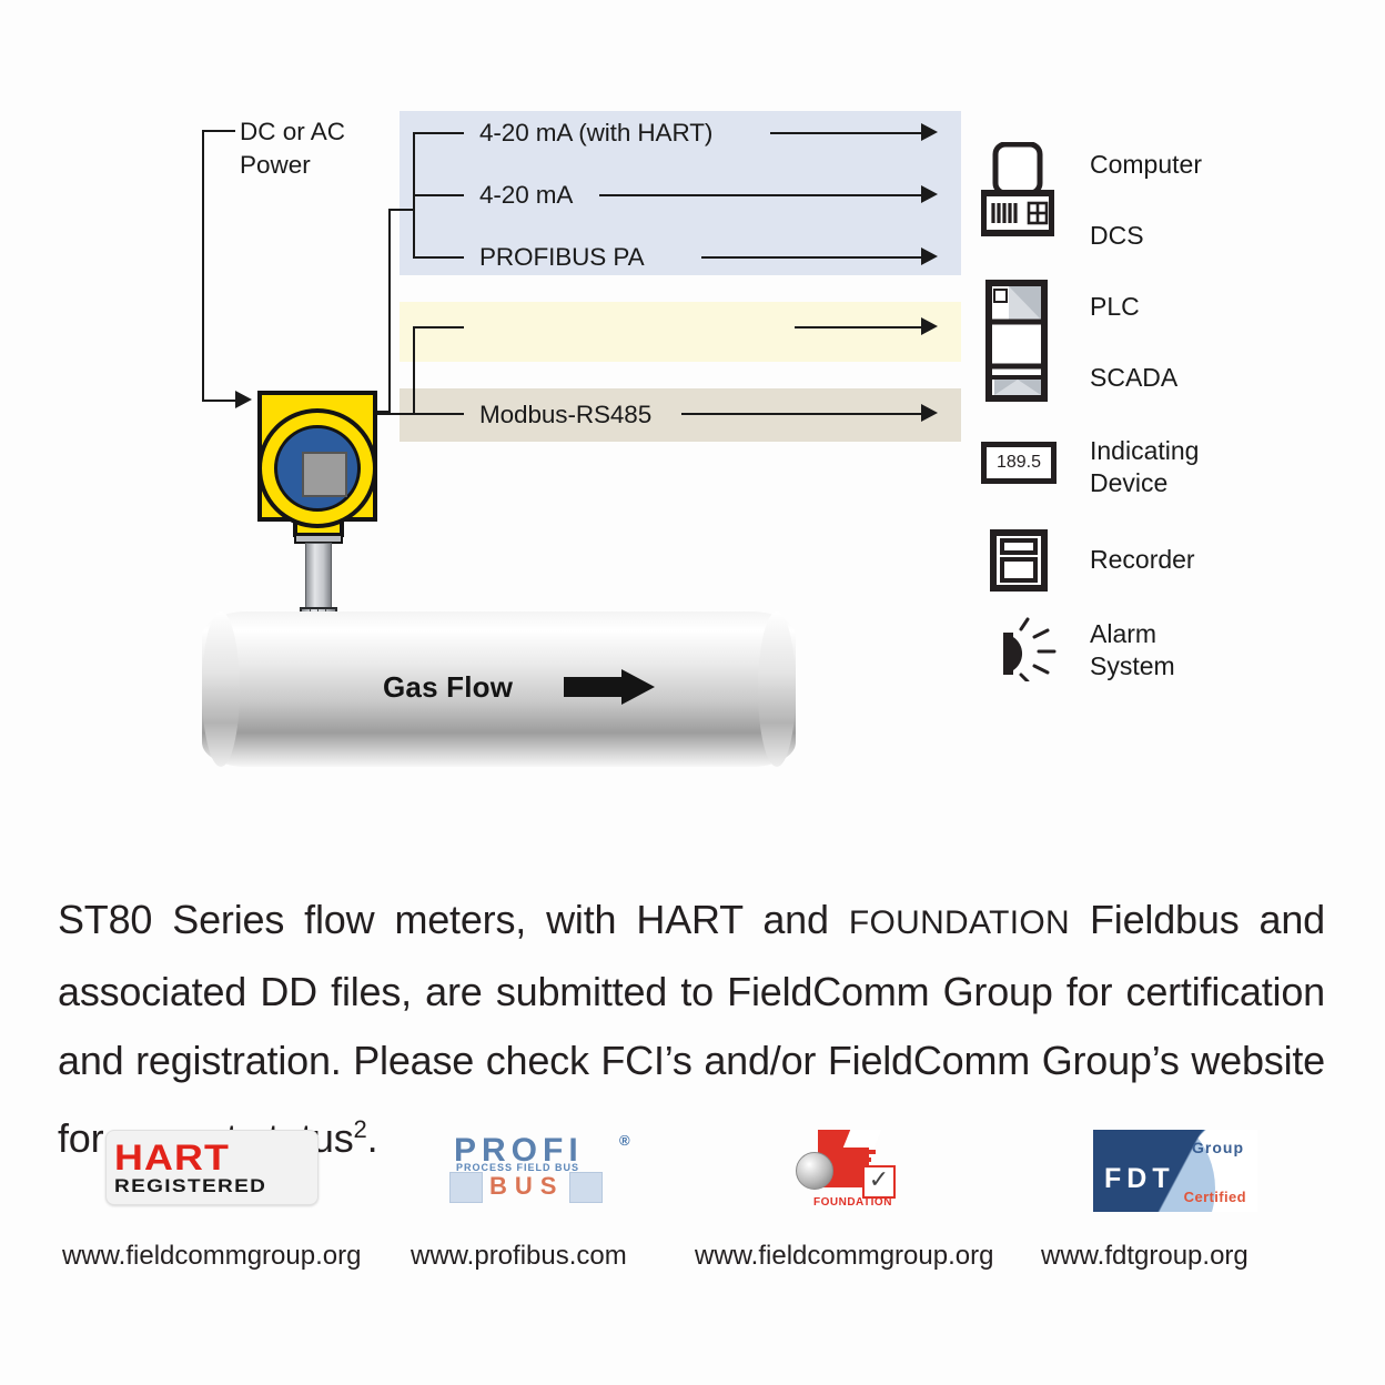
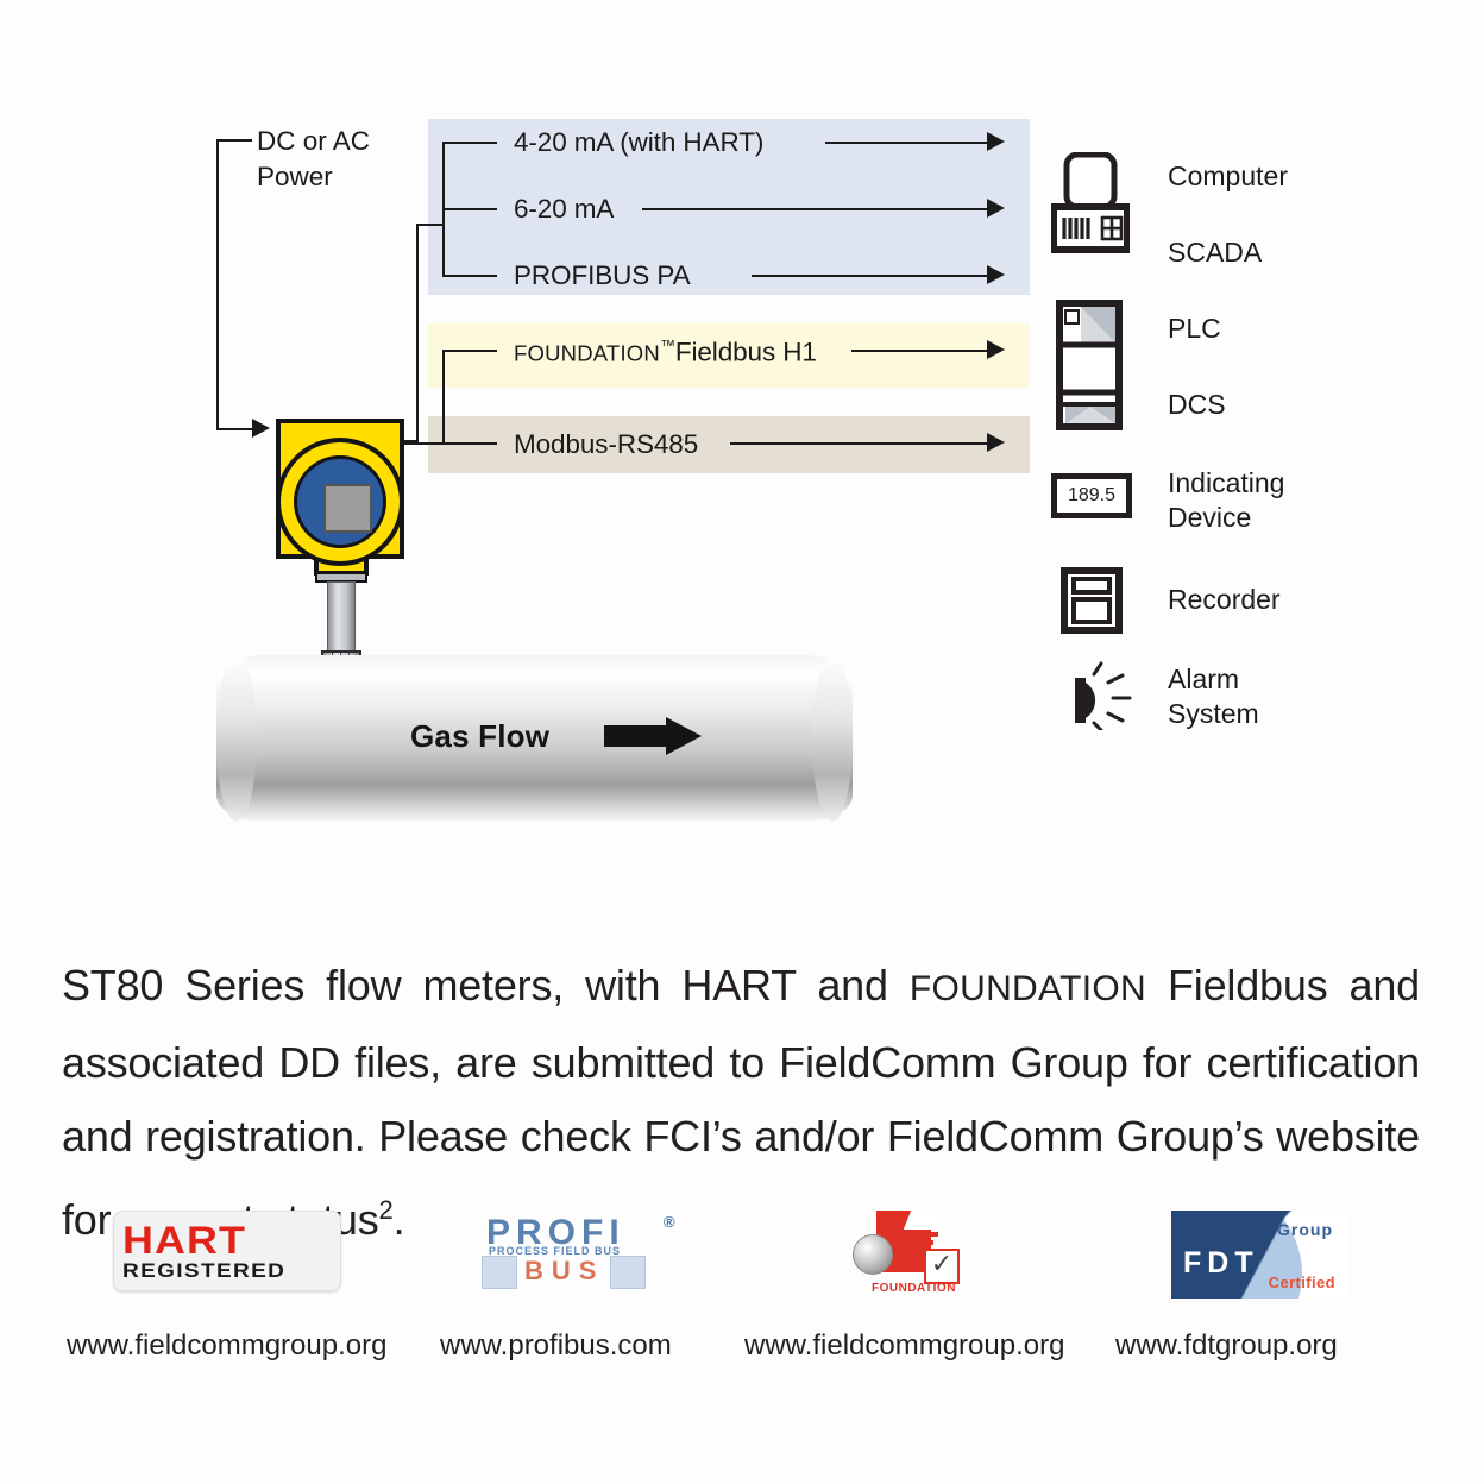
  DC or AC
  Power
  4-20 mA (with HART)
- 4-20 mA
+ 6-20 mA
  PROFIBUS PA
+ FOUNDATION™Fieldbus H1
  Modbus-RS485
  Gas Flow
  189.5
  Computer
- DCS
+ SCADA
  PLC
- SCADA
+ DCS
  Indicating
  Device
  Recorder
  Alarm
  System
  ST80 Series flow meters, with HART and FOUNDATION Fieldbus and associated DD files, are submitted to FieldComm Group for certification and registration. Please check FCI’s and/or FieldComm Group’s website forus2.
  HART
  REGISTERED
  PROFI
  PROCESS FIELD BUS
  BUS
  ®
  ✓
  FOUNDATION
  FDT
  Group
  Certified
  www.fieldcommgroup.org
  www.profibus.com
  www.fieldcommgroup.org
  www.fdtgroup.org
